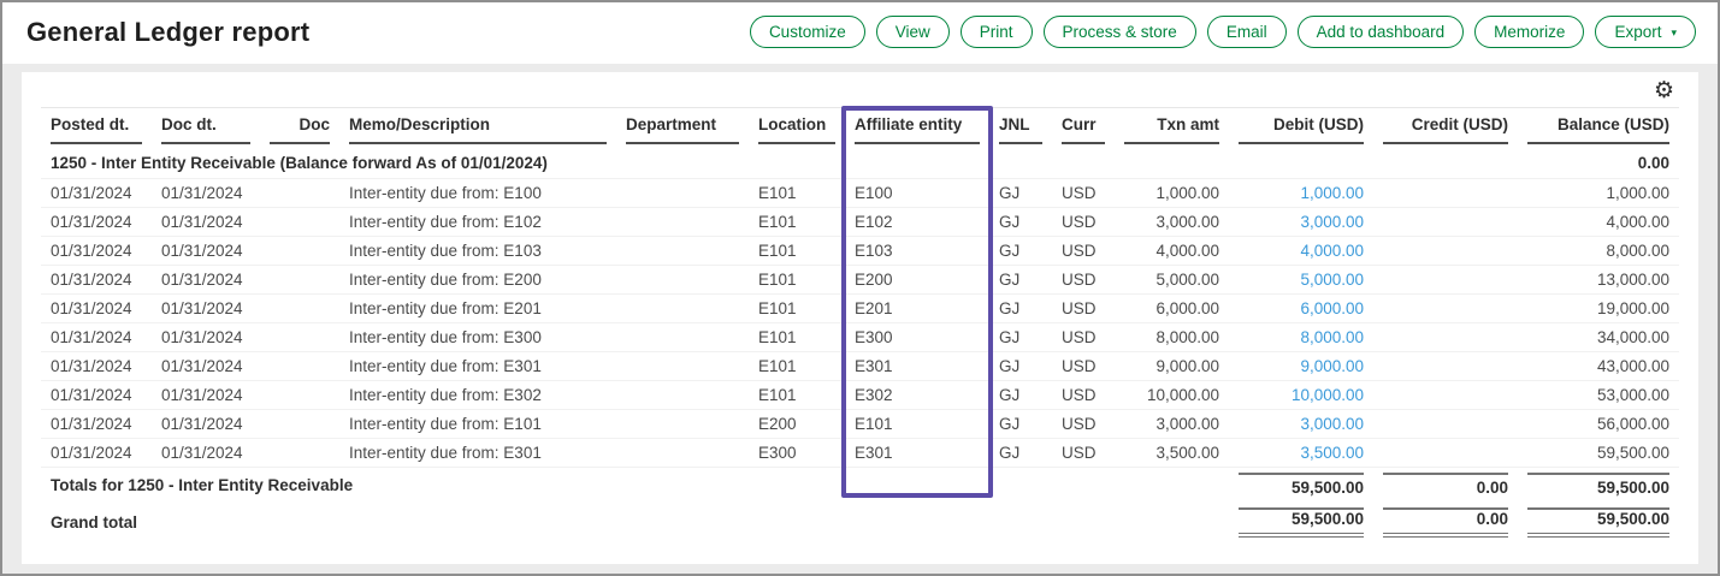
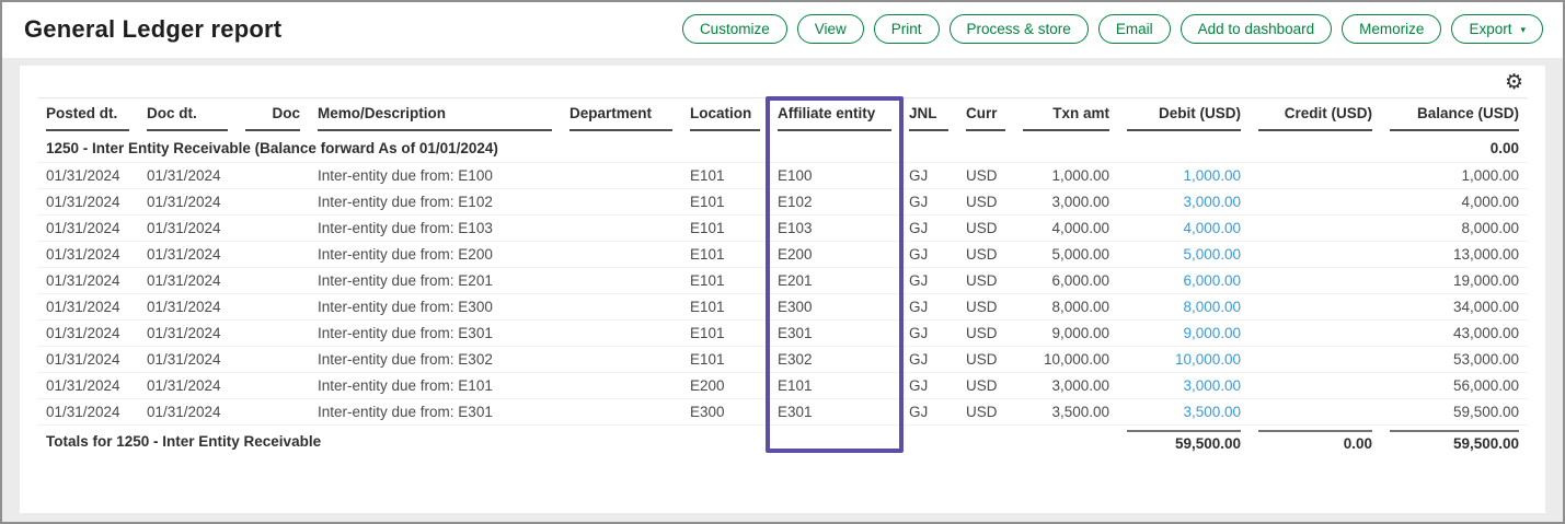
  General Ledger report
  Customize
  View
  Print
  Process & store
  Email
  Add to dashboard
  Memorize
  Export
  ▾
  ⚙
  Posted dt.	Doc dt.	Doc	Memo/Description	Department	Location	Affiliate entity	JNL	Curr	Txn amt	Debit (USD)	Credit (USD)	Balance (USD)
  1250 - Inter Entity Receivable (Balance forward As of 01/01/2024)	0.00
  01/31/2024	01/31/2024		Inter-entity due from: E100		E101	E100	GJ	USD	1,000.00	1,000.00		1,000.00
  01/31/2024	01/31/2024		Inter-entity due from: E102		E101	E102	GJ	USD	3,000.00	3,000.00		4,000.00
  01/31/2024	01/31/2024		Inter-entity due from: E103		E101	E103	GJ	USD	4,000.00	4,000.00		8,000.00
  01/31/2024	01/31/2024		Inter-entity due from: E200		E101	E200	GJ	USD	5,000.00	5,000.00		13,000.00
  01/31/2024	01/31/2024		Inter-entity due from: E201		E101	E201	GJ	USD	6,000.00	6,000.00		19,000.00
  01/31/2024	01/31/2024		Inter-entity due from: E300		E101	E300	GJ	USD	8,000.00	8,000.00		34,000.00
  01/31/2024	01/31/2024		Inter-entity due from: E301		E101	E301	GJ	USD	9,000.00	9,000.00		43,000.00
  01/31/2024	01/31/2024		Inter-entity due from: E302		E101	E302	GJ	USD	10,000.00	10,000.00		53,000.00
  01/31/2024	01/31/2024		Inter-entity due from: E101		E200	E101	GJ	USD	3,000.00	3,000.00		56,000.00
  01/31/2024	01/31/2024		Inter-entity due from: E301		E300	E301	GJ	USD	3,500.00	3,500.00		59,500.00
  Totals for 1250 - Inter Entity Receivable	59,500.00	0.00	59,500.00
- Grand total	59,500.00	0.00	59,500.00
